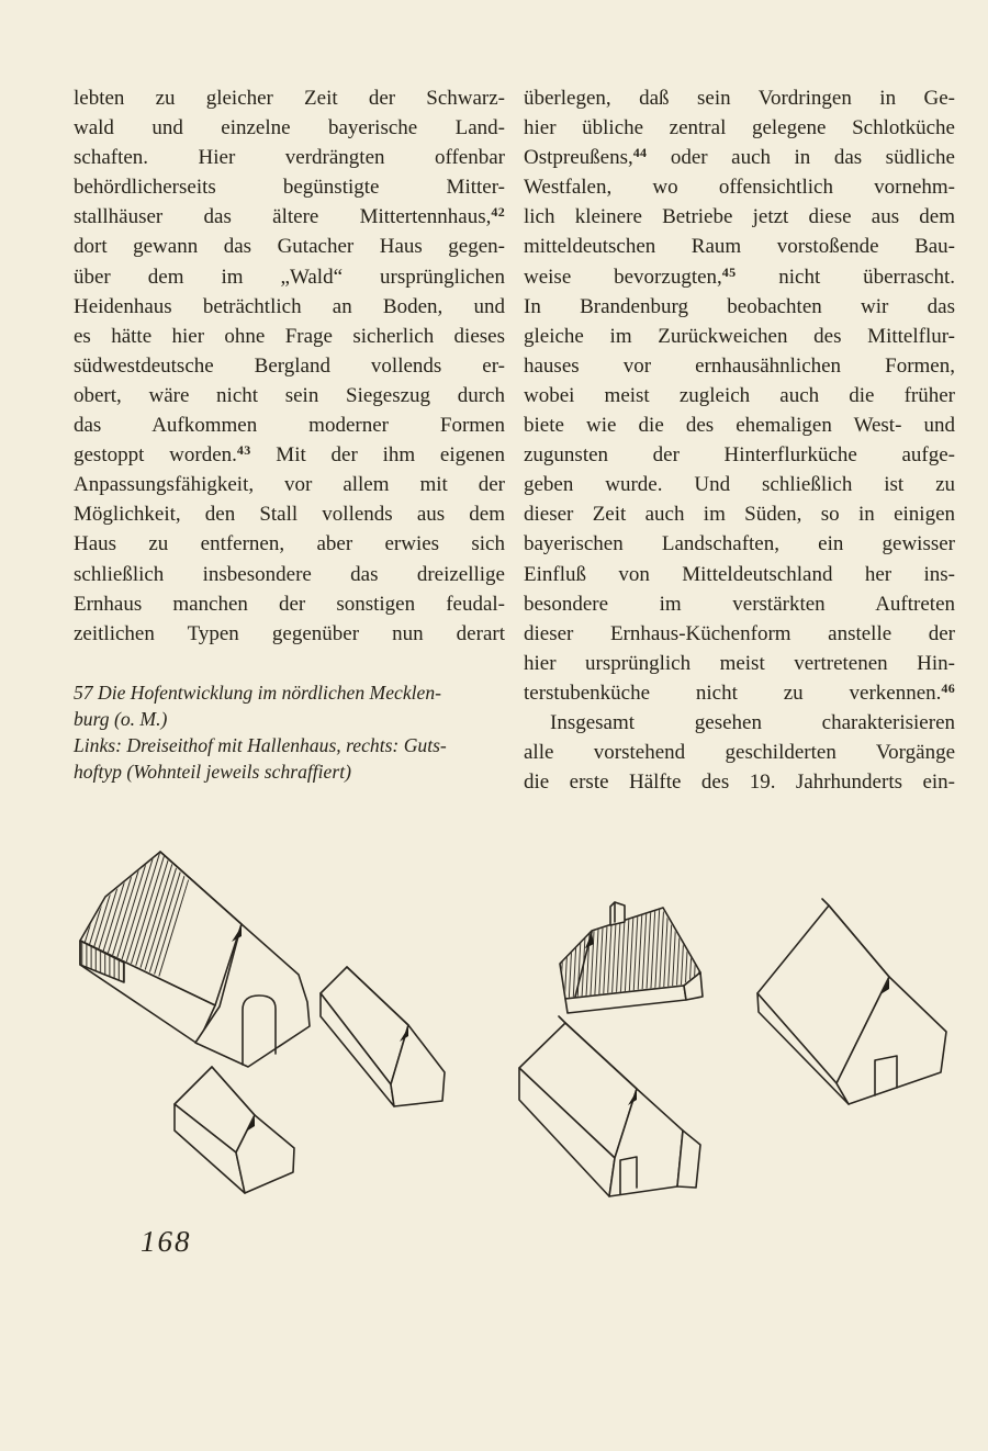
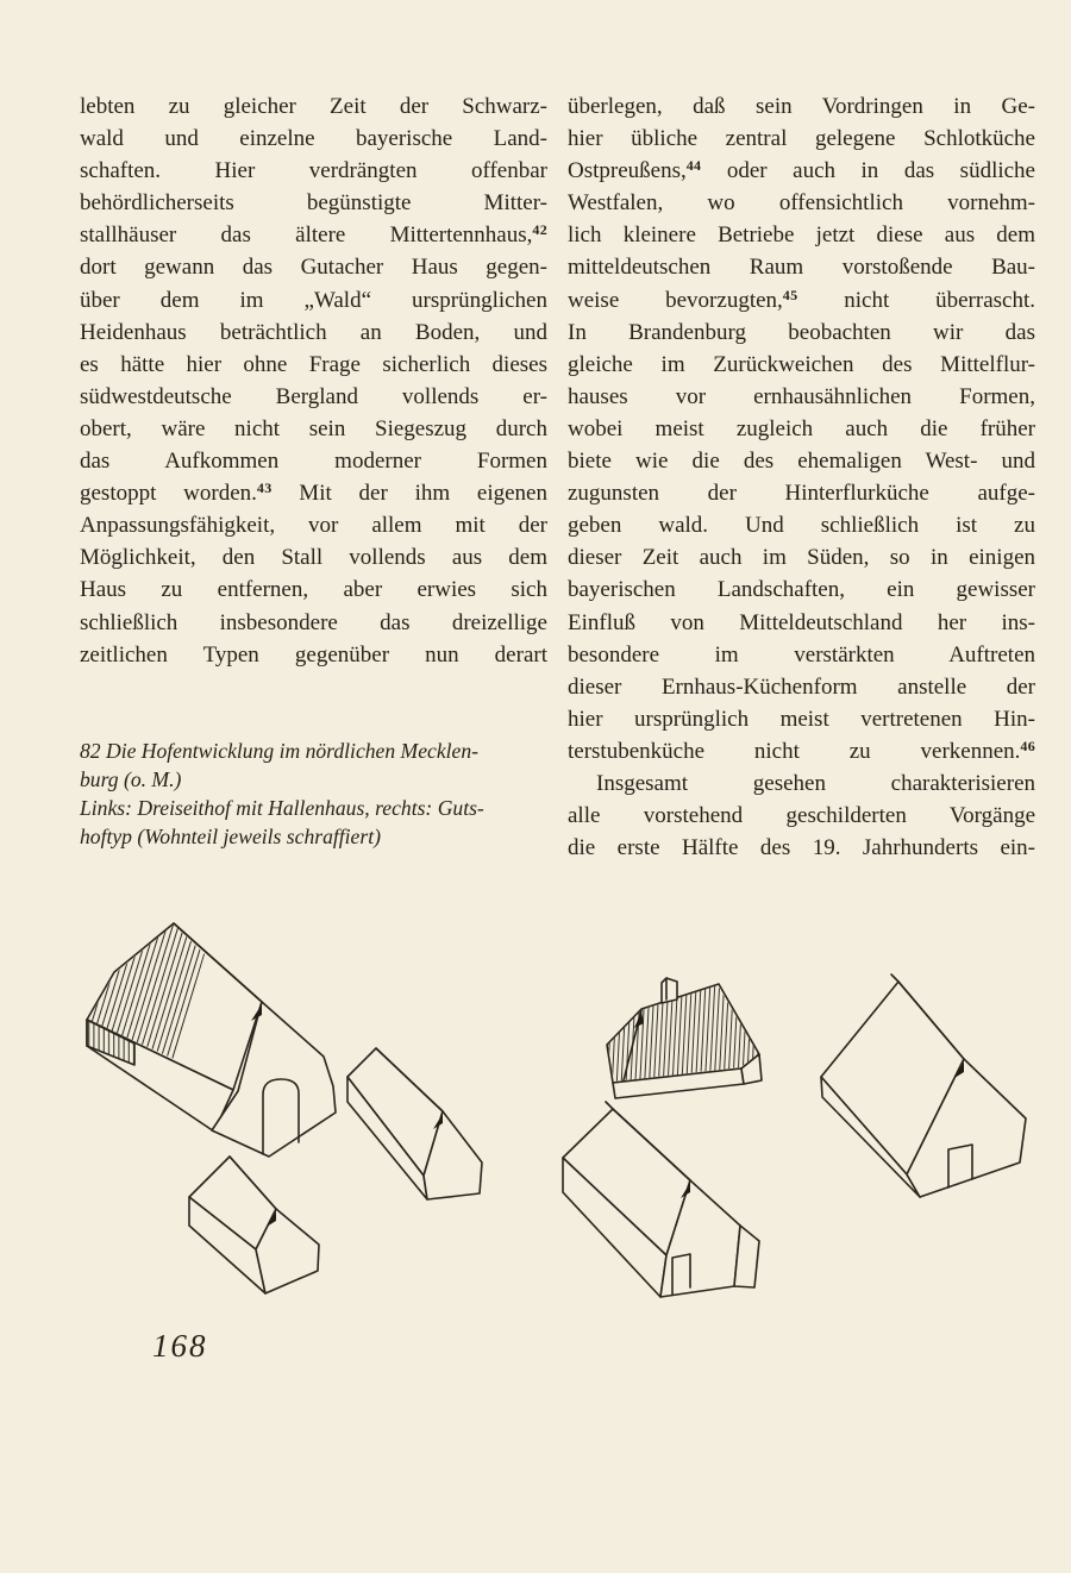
  lebten zu gleicher Zeit der Schwarz-
  wald und einzelne bayerische Land-
  schaften. Hier verdrängten offenbar
  behördlicherseits begünstigte Mitter-
  stallhäuser das ältere Mittertennhaus,42
  dort gewann das Gutacher Haus gegen-
  über dem im „Wald“ ursprünglichen
  Heidenhaus beträchtlich an Boden, und
  es hätte hier ohne Frage sicherlich dieses
  südwestdeutsche Bergland vollends er-
  obert, wäre nicht sein Siegeszug durch
  das Aufkommen moderner Formen
  gestoppt worden.43 Mit der ihm eigenen
  Anpassungsfähigkeit, vor allem mit der
  Möglichkeit, den Stall vollends aus dem
  Haus zu entfernen, aber erwies sich
  schließlich insbesondere das dreizellige
- Ernhaus manchen der sonstigen feudal-
  zeitlichen Typen gegenüber nun derart
  überlegen, daß sein Vordringen in Ge-
  hier übliche zentral gelegene Schlotküche
  Ostpreußens,44 oder auch in das südliche
  Westfalen, wo offensichtlich vornehm-
  lich kleinere Betriebe jetzt diese aus dem
  mitteldeutschen Raum vorstoßende Bau-
  weise bevorzugten,45 nicht überrascht.
  In Brandenburg beobachten wir das
  gleiche im Zurückweichen des Mittelflur-
  hauses vor ernhausähnlichen Formen,
  wobei meist zugleich auch die früher
  biete wie die des ehemaligen West- und
  zugunsten der Hinterflurküche aufge-
- geben wurde. Und schließlich ist zu
+ geben wald. Und schließlich ist zu
  dieser Zeit auch im Süden, so in einigen
  bayerischen Landschaften, ein gewisser
  Einfluß von Mitteldeutschland her ins-
  besondere im verstärkten Auftreten
  dieser Ernhaus-Küchenform anstelle der
  hier ursprünglich meist vertretenen Hin-
  terstubenküche nicht zu verkennen.46
  Insgesamt gesehen charakterisieren
  alle vorstehend geschilderten Vorgänge
  die erste Hälfte des 19. Jahrhunderts ein-
- 57 Die Hofentwicklung im nördlichen Mecklen-
+ 82 Die Hofentwicklung im nördlichen Mecklen-
  burg (o. M.)
  Links: Dreiseithof mit Hallenhaus, rechts: Guts-
  hoftyp (Wohnteil jeweils schraffiert)
  168
